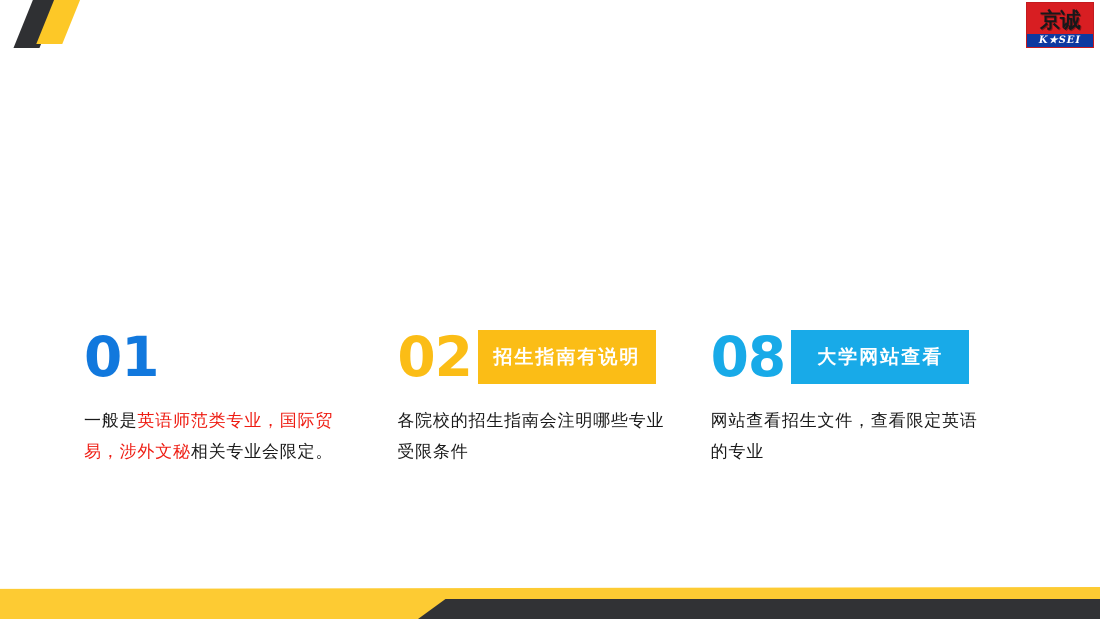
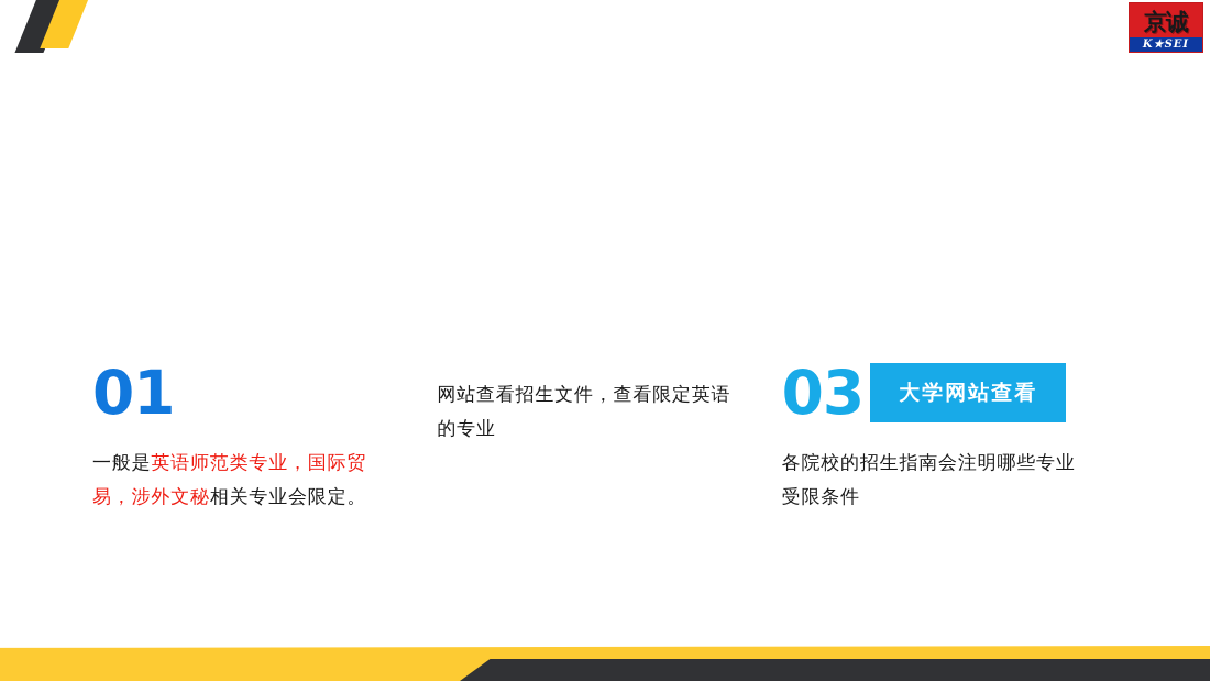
  京诚
  K★SEI
  01
  一般是英语师范类专业，国际贸易，涉外文秘相关专业会限定。
- 02
- 招生指南有说明
- 各院校的招生指南会注明哪些专业受限条件
+ 网站查看招生文件，查看限定英语的专业
- 08
+ 03
  大学网站查看
- 网站查看招生文件，查看限定英语的专业
+ 各院校的招生指南会注明哪些专业受限条件
